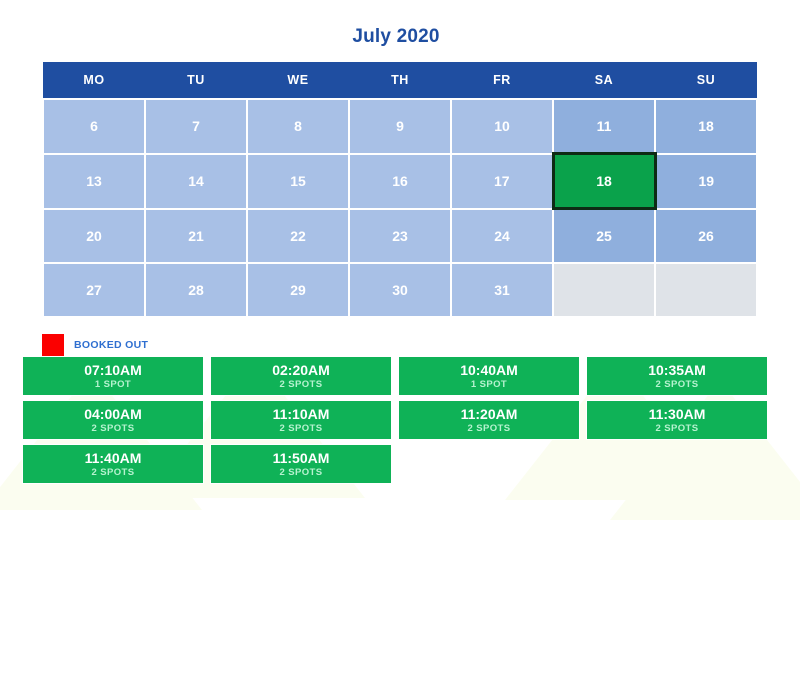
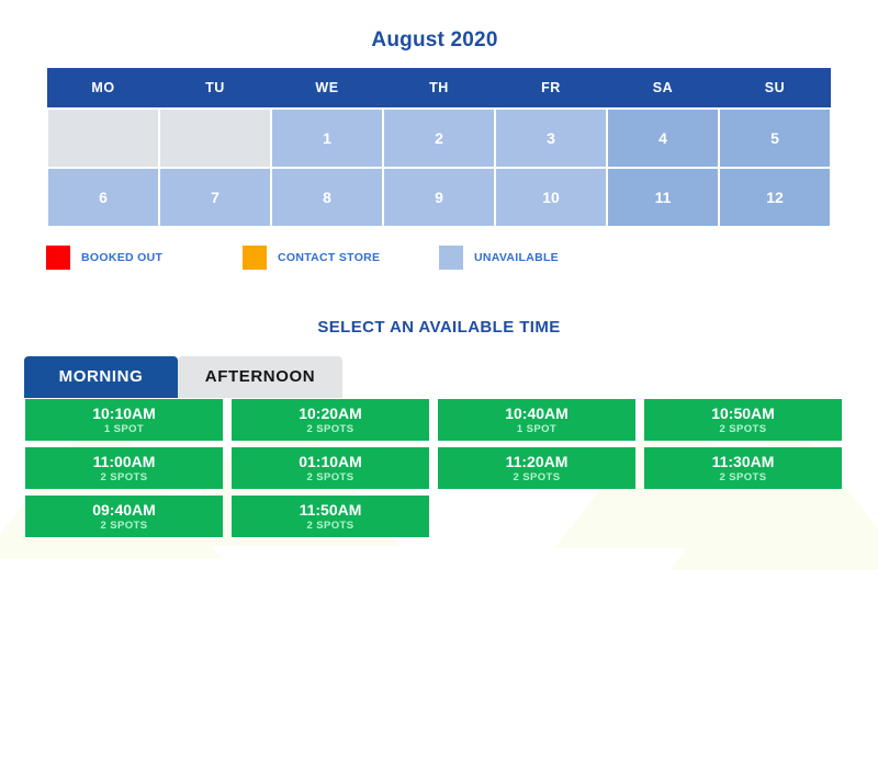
- July 2020
+ August 2020
  MO	TU	WE	TH	FR	SA	SU
+ 		1	2	3	4	5
- 6	7	8	9	10	11	18
+ 6	7	8	9	10	11	12
- 13	14	15	16	17	18	19
- 20	21	22	23	24	25	26
- 27	28	29	30	31
  BOOKED OUT
+ CONTACT STORE
+ UNAVAILABLE
+ SELECT AN AVAILABLE TIME
+ MORNING
+ AFTERNOON
- 07:10AM
+ 10:10AM
  1 SPOT
- 02:20AM
+ 10:20AM
  2 SPOTS
  10:40AM
  1 SPOT
- 10:35AM
+ 10:50AM
  2 SPOTS
- 04:00AM
+ 11:00AM
  2 SPOTS
- 11:10AM
+ 01:10AM
  2 SPOTS
  11:20AM
  2 SPOTS
  11:30AM
  2 SPOTS
- 11:40AM
+ 09:40AM
  2 SPOTS
  11:50AM
  2 SPOTS
